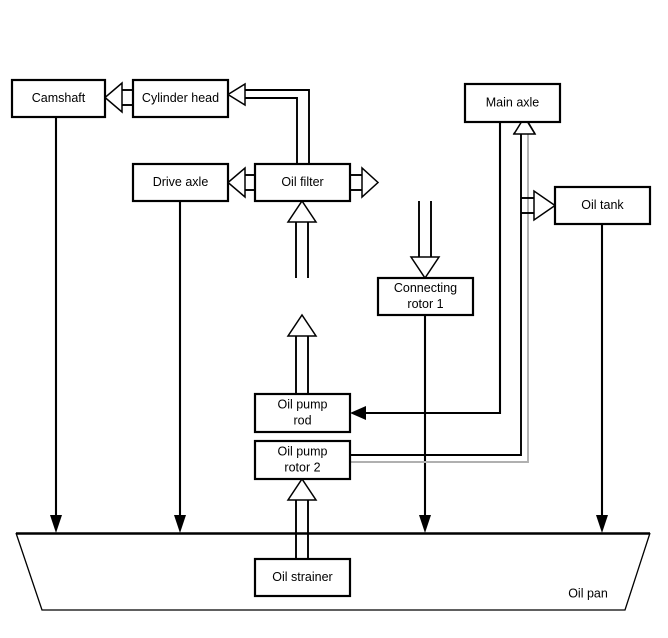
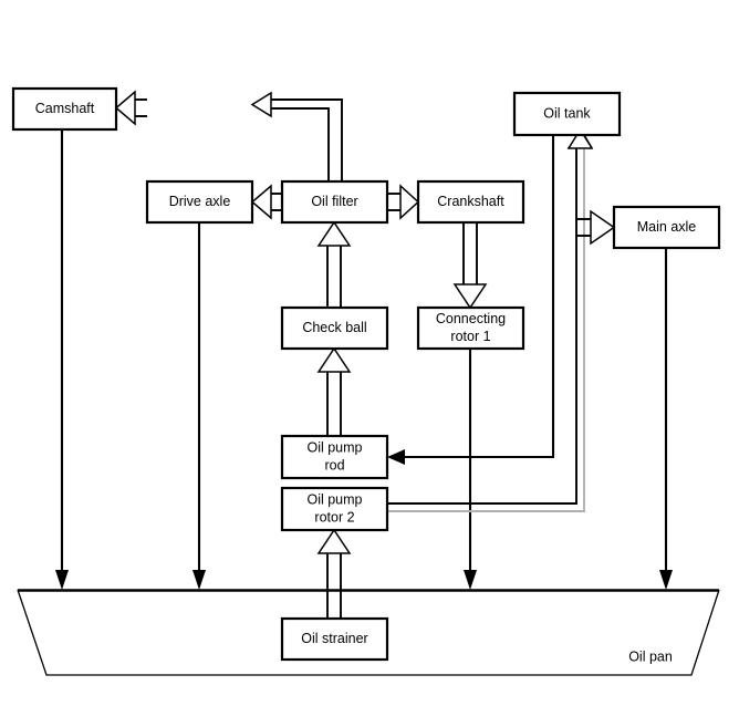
  Oil pan
  Camshaft
- Cylinder head
- Main axle
+ Oil tank
  Drive axle
  Oil filter
+ Crankshaft
- Oil tank
+ Main axle
+ Check ball
  Connecting
  rotor 1
  Oil pump
  rod
  Oil pump
  rotor 2
  Oil strainer
